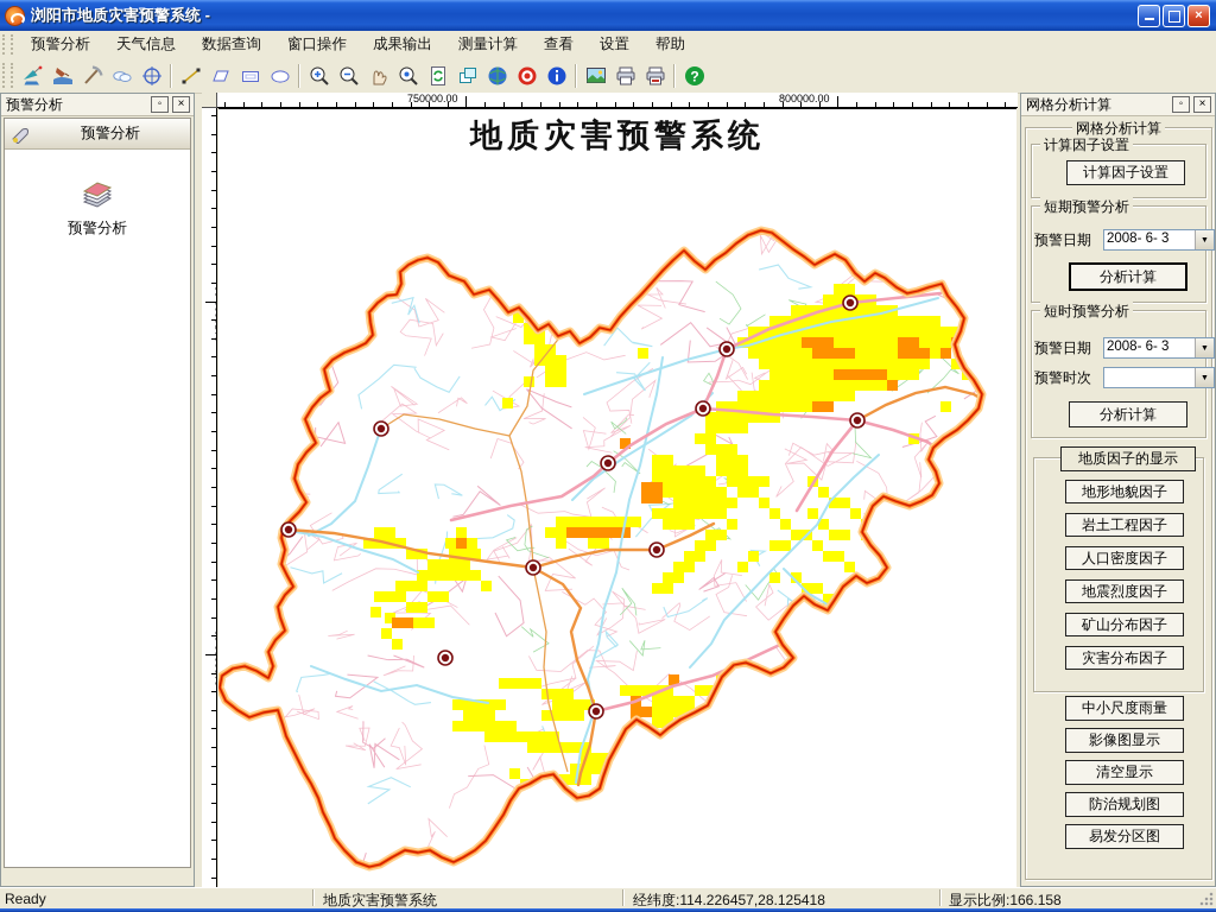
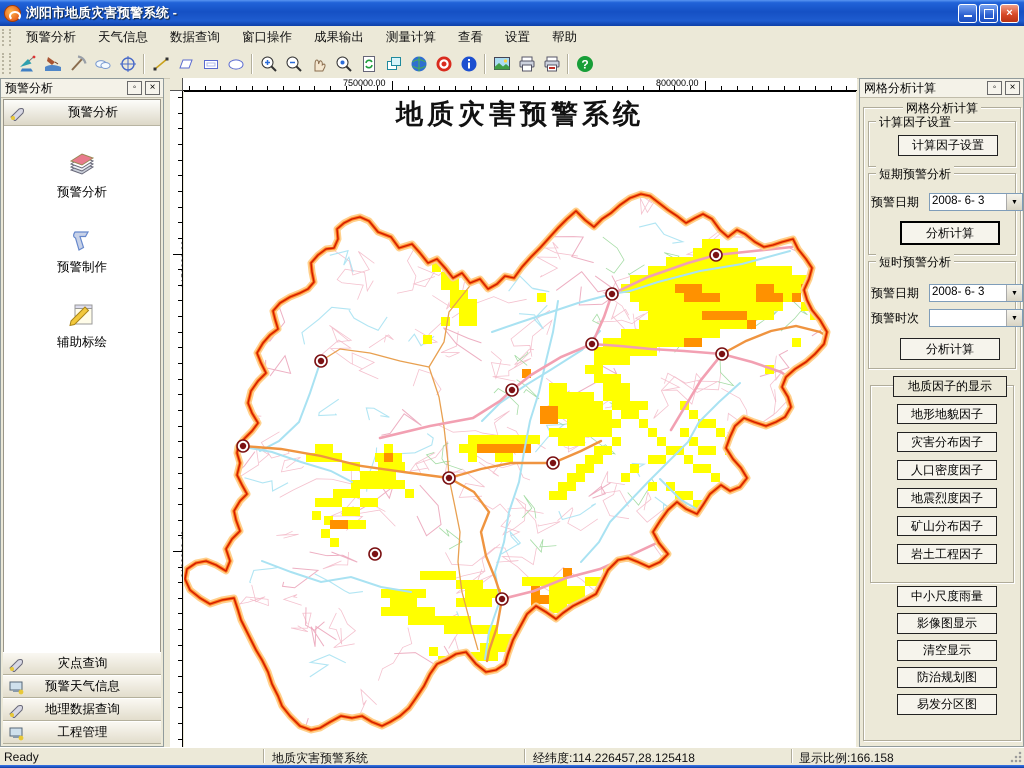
  浏阳市地质灾害预警系统 -
  ×
  预警分析
  天气信息
  数据查询
  窗口操作
  成果输出
  测量计算
  查看
  设置
  帮助
  ?
  预警分析
  ◦
  ×
  预警分析
  预警分析
+ 预警制作
+ 辅助标绘
+ 灾点查询
+ 预警天气信息
+ 地理数据查询
+ 工程管理
  750000.00
  800000.00
  地质灾害预警系统
  网格分析计算
  ◦
  ×
  网格分析计算
  计算因子设置
  计算因子设置
  短期预警分析
  预警日期
  2008- 6- 3
  分析计算
  短时预警分析
  预警日期
  2008- 6- 3
  预警时次
  分析计算
  地质因子的显示
  地形地貌因子
- 岩土工程因子
+ 灾害分布因子
  人口密度因子
  地震烈度因子
  矿山分布因子
- 灾害分布因子
+ 岩土工程因子
  中小尺度雨量
  影像图显示
  清空显示
  防治规划图
  易发分区图
  Ready
  地质灾害预警系统
  经纬度:114.226457,28.125418
  显示比例:166.158
